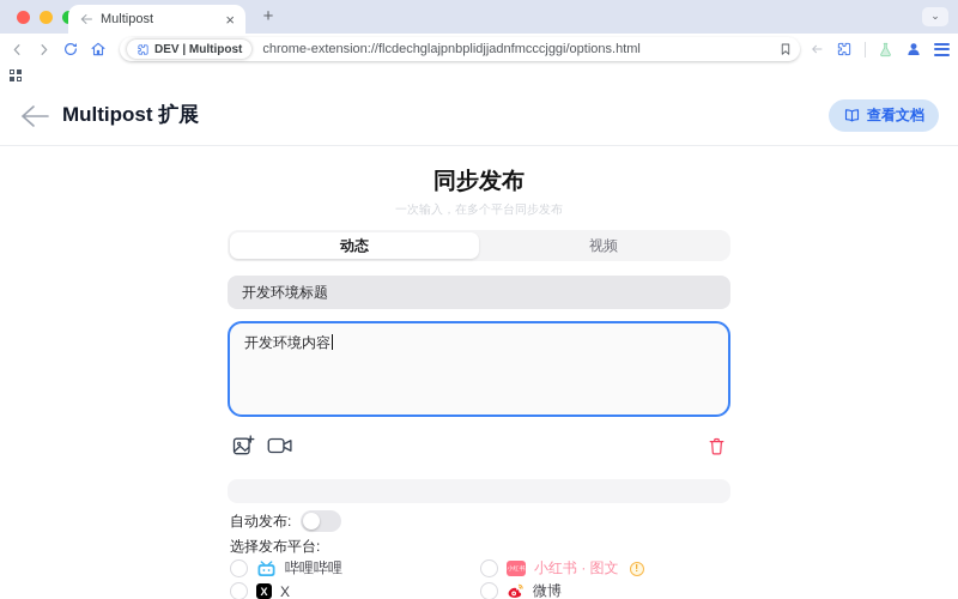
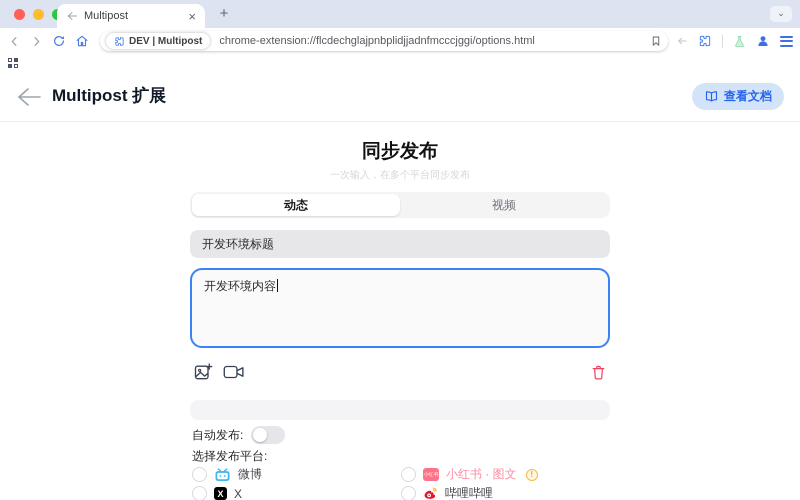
  Multipost
  ×
  +
  ⌄
  DEV | Multipost
  chrome-extension://flcdechglajpnbplidjjadnfmcccjggi/options.html
  Multipost 扩展
  查看文档
  同步发布
  一次输入，在多个平台同步发布
  动态
  视频
  开发环境标题
  开发环境内容
  自动发布:
  选择发布平台:
- 哔哩哔哩
+ 微博
  小红书 · 图文
  !
  X
  X
- 微博
+ 哔哩哔哩
